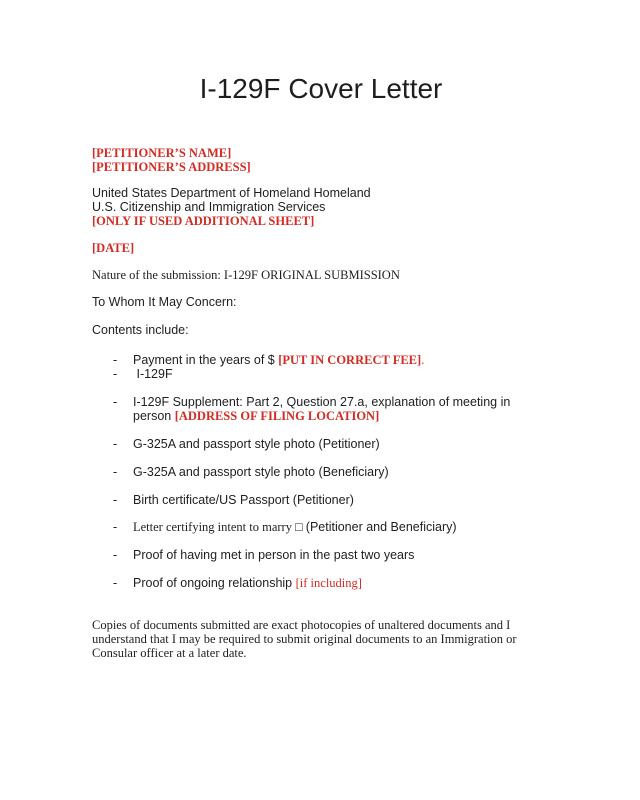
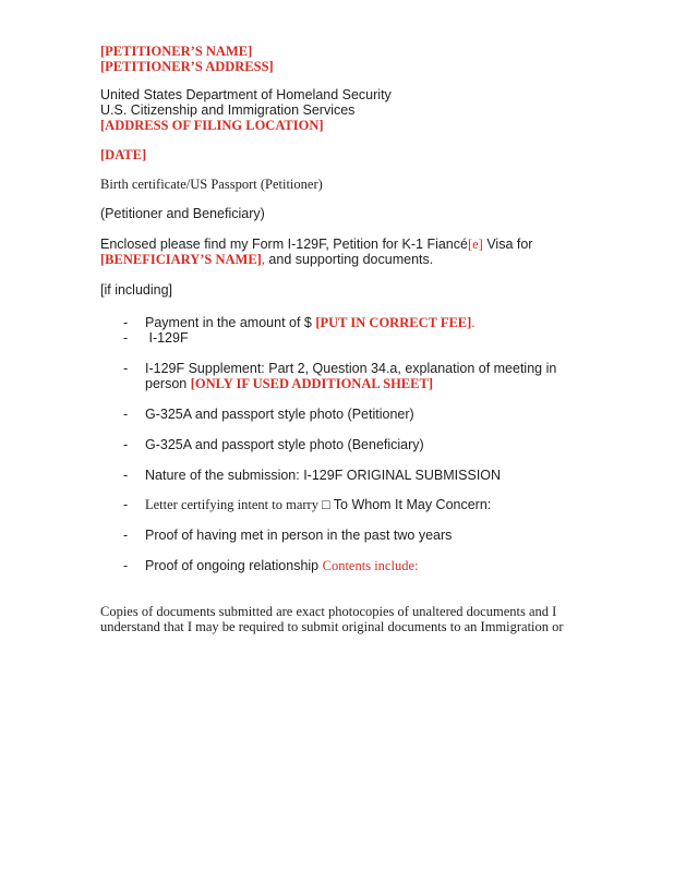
- I-129F Cover Letter
  [PETITIONER’S NAME]
  [PETITIONER’S ADDRESS]
- United States Department of Homeland Homeland
+ United States Department of Homeland Security
  U.S. Citizenship and Immigration Services
- [ONLY IF USED ADDITIONAL SHEET]
+ [ADDRESS OF FILING LOCATION]
  [DATE]
- Nature of the submission: I-129F ORIGINAL SUBMISSION
+ Birth certificate/US Passport (Petitioner)
- To Whom It May Concern:
+ (Petitioner and Beneficiary)
+ Enclosed please find my Form I-129F, Petition for K-1 Fiancé[e] Visa for
+ [BENEFICIARY’S NAME], and supporting documents.
- Contents include:
+ [if including]
  -
- Payment in the years of $ [PUT IN CORRECT FEE].
+ Payment in the amount of $ [PUT IN CORRECT FEE].
  -
  I-129F
  -
- I-129F Supplement: Part 2, Question 27.a, explanation of meeting in
+ I-129F Supplement: Part 2, Question 34.a, explanation of meeting in
- person [ADDRESS OF FILING LOCATION]
+ person [ONLY IF USED ADDITIONAL SHEET]
  -
  G-325A and passport style photo (Petitioner)
  -
  G-325A and passport style photo (Beneficiary)
  -
- Birth certificate/US Passport (Petitioner)
+ Nature of the submission: I-129F ORIGINAL SUBMISSION
  -
- Letter certifying intent to marry □ (Petitioner and Beneficiary)
+ Letter certifying intent to marry □ To Whom It May Concern:
  -
  Proof of having met in person in the past two years
  -
- Proof of ongoing relationship [if including]
+ Proof of ongoing relationship Contents include:
  Copies of documents submitted are exact photocopies of unaltered documents and I
  understand that I may be required to submit original documents to an Immigration or
- Consular officer at a later date.
